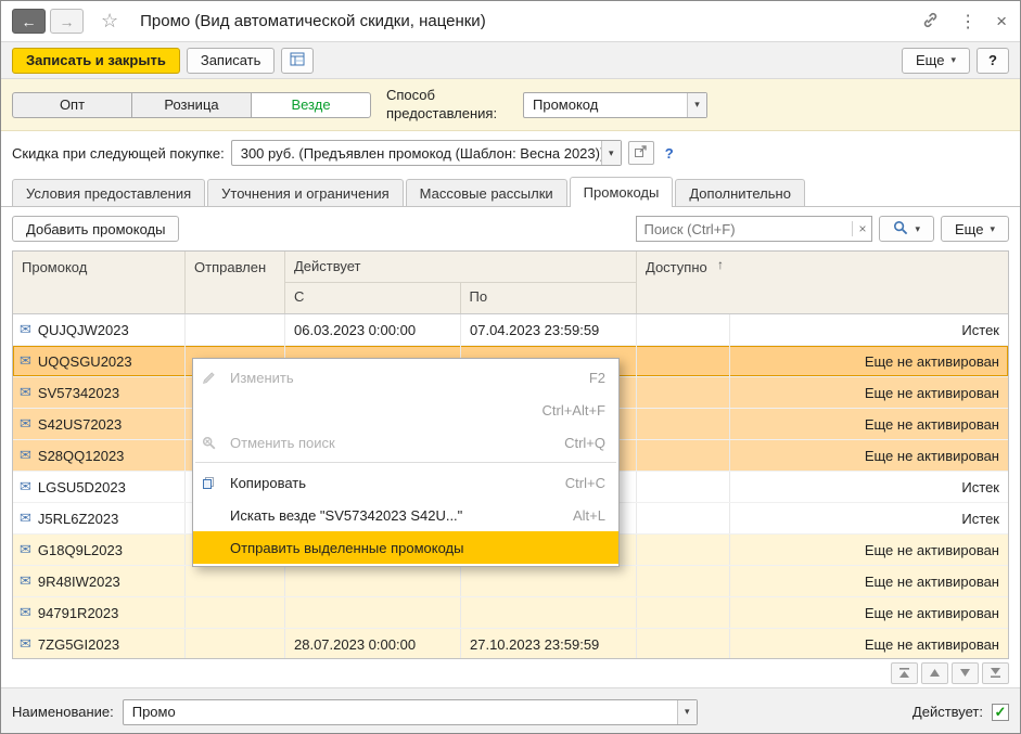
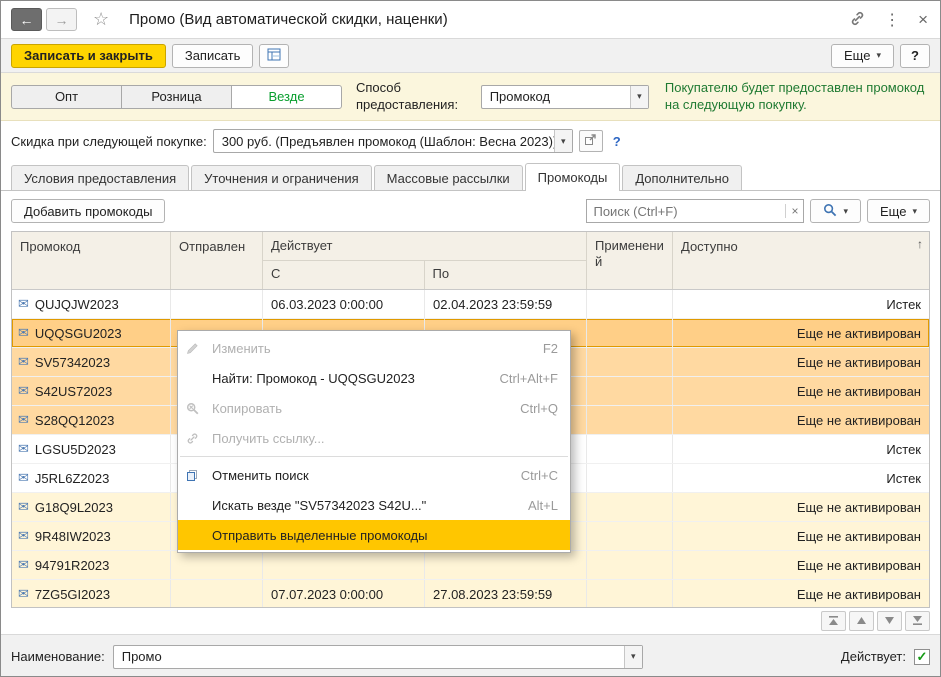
  ←
  →
  ☆
  Промо (Вид автоматической скидки, наценки)
  ⋮
  ×
  Записать и закрыть
  Записать
  Еще
  ▾
  ?
  Опт
  Розница
  Везде
  Способ предоставления:
  Промокод
  ▾
+ Покупателю будет предоставлен промокод на следующую покупку.
  Скидка при следующей покупке:
  300 руб. (Предъявлен промокод (Шаблон: Весна 2023)
  ▾
  ?
  Условия предоставления
  Уточнения и ограничения
  Массовые рассылки
  Промокоды
  Дополнительно
  Добавить промокоды
  Поиск (Ctrl+F)
  ×
  ▾
  Еще
  ▾
  Промокод
  Отправлен
  Действует
  С
  По
+ Применений
  Доступно
  ↑
  ✉
  QUJQJW2023
  06.03.2023 0:00:00
- 07.04.2023 23:59:59
+ 02.04.2023 23:59:59
  Истек
  ✉
  UQQSGU2023
  Еще не активирован
  ✉
  SV57342023
  Еще не активирован
  ✉
  S42US72023
  Еще не активирован
  ✉
  S28QQ12023
  Еще не активирован
  ✉
  LGSU5D2023
  Истек
  ✉
  J5RL6Z2023
  Истек
  ✉
  G18Q9L2023
  Еще не активирован
  ✉
  9R48IW2023
  Еще не активирован
  ✉
  94791R2023
  Еще не активирован
  ✉
  7ZG5GI2023
- 28.07.2023 0:00:00
+ 07.07.2023 0:00:00
- 27.10.2023 23:59:59
+ 27.08.2023 23:59:59
  Еще не активирован
  Наименование:
  Промо
  ▾
  Действует:
  ✓
  Изменить
  F2
+ Найти: Промокод - UQQSGU2023
  Ctrl+Alt+F
- Отменить поиск
+ Копировать
  Ctrl+Q
+ Получить ссылку...
- Копировать
+ Отменить поиск
  Ctrl+C
  Искать везде "SV57342023 S42U..."
  Alt+L
  Отправить выделенные промокоды
